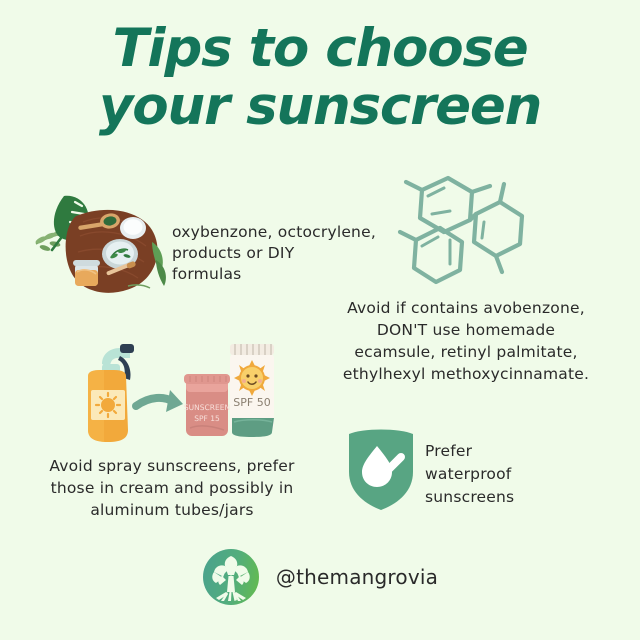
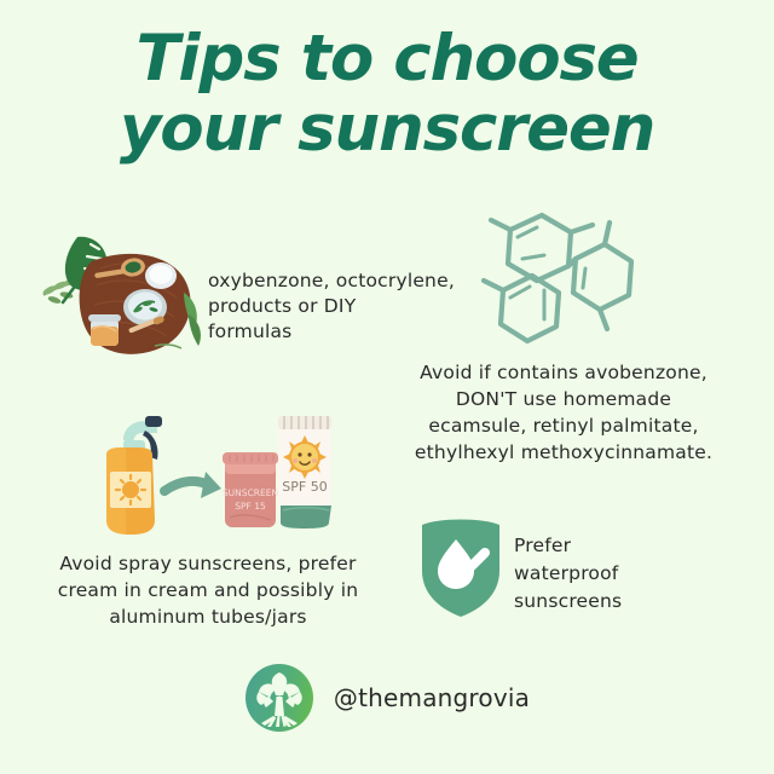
  Tips to choose
  your sunscreen
  oxybenzone, octocrylene,
  products or DIY
  formulas
  Avoid if contains avobenzone,
  DON'T use homemade
  ecamsule, retinyl palmitate,
  ethylhexyl methoxycinnamate.
  SUNSCREEN
  SPF 15
  SPF 50
  Avoid spray sunscreens, prefer
- those in cream and possibly in
+ cream in cream and possibly in
  aluminum tubes/jars
  Prefer
  waterproof
  sunscreens
  @themangrovia
